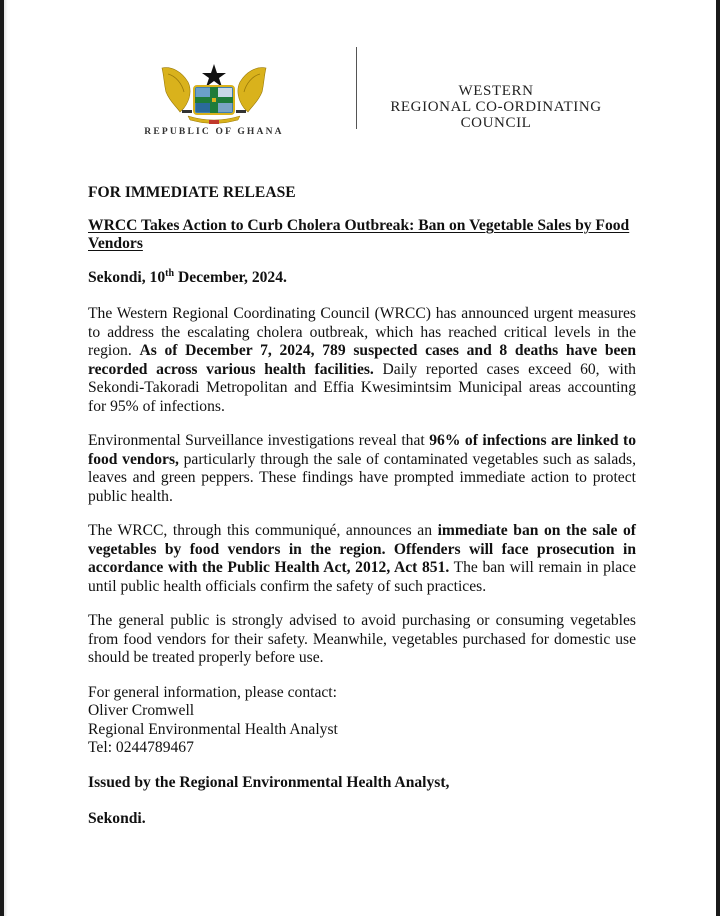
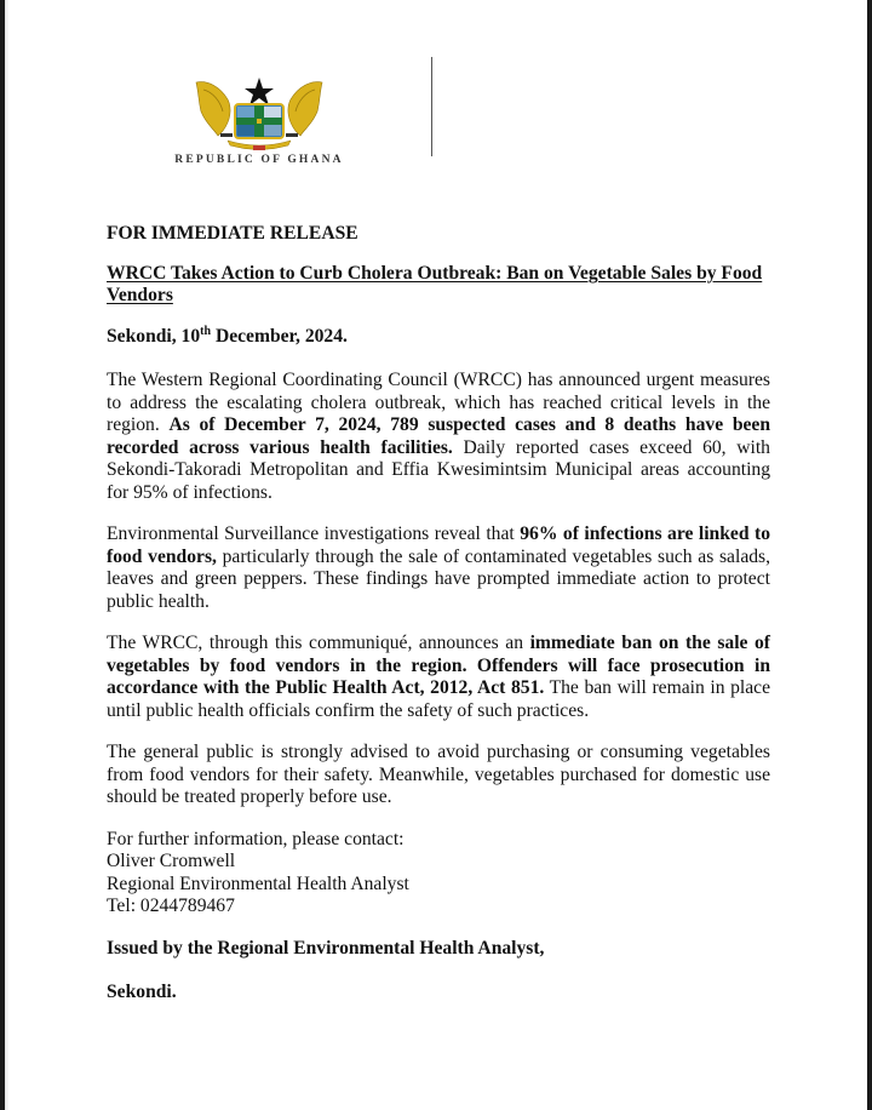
  REPUBLIC OF GHANA
- WESTERN
- REGIONAL CO-ORDINATING
- COUNCIL
  FOR IMMEDIATE RELEASE
  WRCC Takes Action to Curb Cholera Outbreak: Ban on Vegetable Sales by Food Vendors
  Sekondi, 10th December, 2024.
  The Western Regional Coordinating Council (WRCC) has announced urgent measures to address the escalating cholera outbreak, which has reached critical levels in the region. As of December 7, 2024, 789 suspected cases and 8 deaths have been recorded across various health facilities. Daily reported cases exceed 60, with Sekondi-Takoradi Metropolitan and Effia Kwesimintsim Municipal areas accounting for 95% of infections.
  Environmental Surveillance investigations reveal that 96% of infections are linked to food vendors, particularly through the sale of contaminated vegetables such as salads, leaves and green peppers. These findings have prompted immediate action to protect public health.
  The WRCC, through this communiqué, announces an immediate ban on the sale of vegetables by food vendors in the region. Offenders will face prosecution in accordance with the Public Health Act, 2012, Act 851. The ban will remain in place until public health officials confirm the safety of such practices.
  The general public is strongly advised to avoid purchasing or consuming vegetables from food vendors for their safety. Meanwhile, vegetables purchased for domestic use should be treated properly before use.
- For general information, please contact:
+ For further information, please contact:
  Oliver Cromwell
  Regional Environmental Health Analyst
  Tel: 0244789467
  Issued by the Regional Environmental Health Analyst,
  Sekondi.
